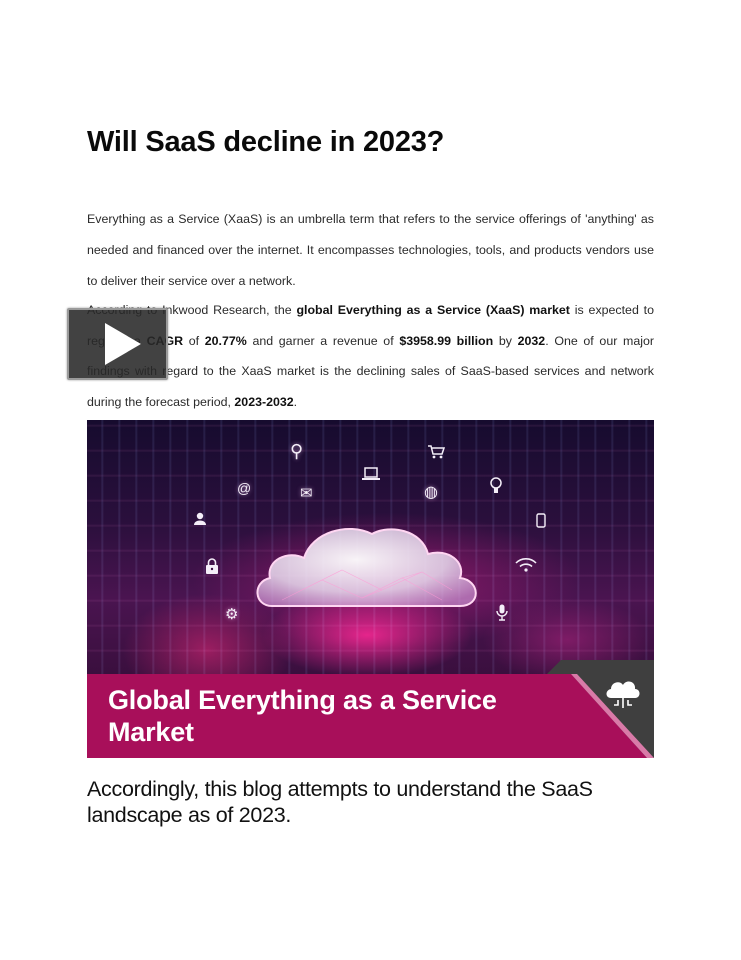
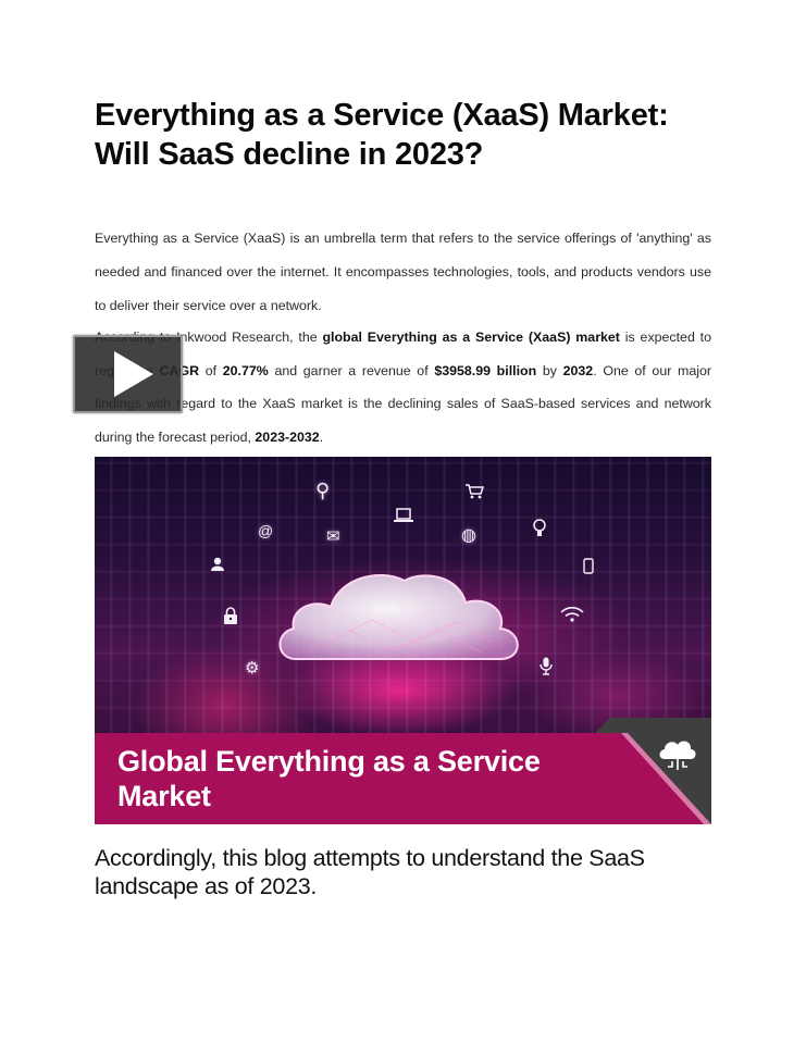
+ Everything as a Service (XaaS) Market:
  Will SaaS decline in 2023?
  Everything as a Service (XaaS) is an umbrella term that refers to the service offerings of 'anything' as needed and financed over the internet. It encompasses technologies, tools, and products vendors use to deliver their service over a network.
  According to Inkwood Research, the global Everything as a Service (XaaS) market is expected to register a CAGR of 20.77% and garner a revenue of $3958.99 billion by 2032. One of our major findings with regard to the XaaS market is the declining sales of SaaS-based services and network during the forecast period, 2023-2032.
  ⚲
  @
  ✉
  ◍
  ⚙
  Global Everything as a Service Market
  Accordingly, this blog attempts to understand the SaaS landscape as of 2023.
